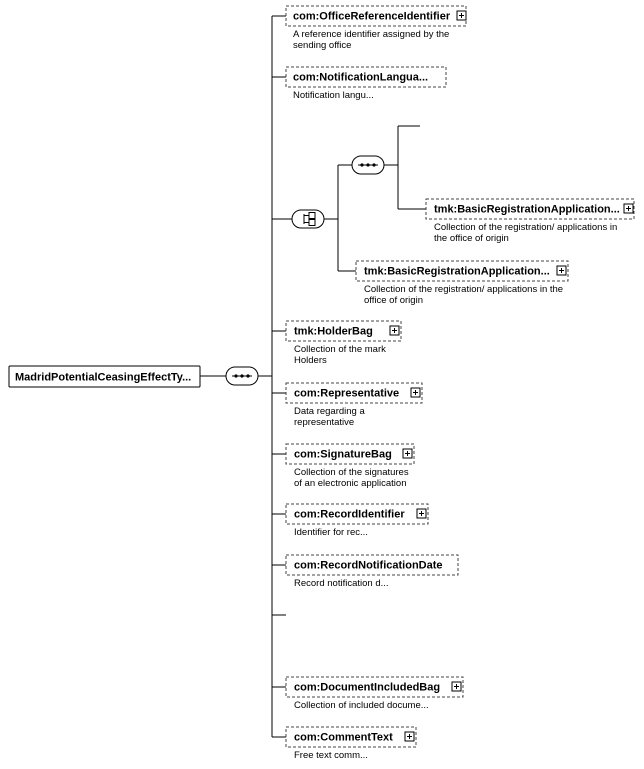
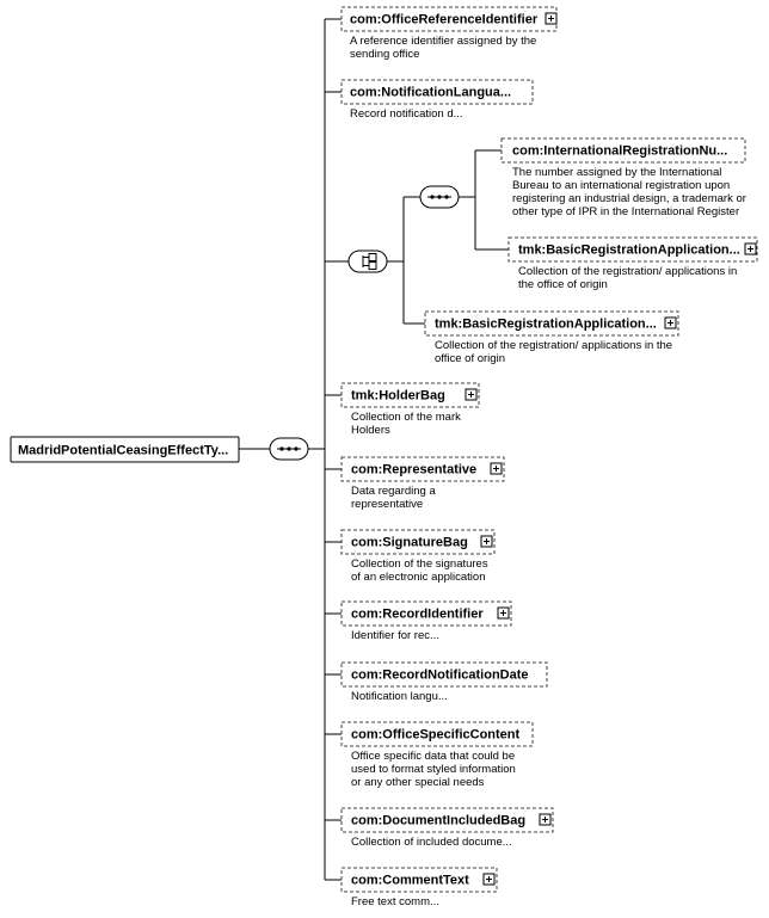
  MadridPotentialCeasingEffectTy...
  com:OfficeReferenceIdentifier
  A reference identifier assigned by the sending office
  com:NotificationLangua...
- Notification langu...
+ Record notification d...
+ com:InternationalRegistrationNu...
+ The number assigned by the International Bureau to an international registration upon registering an industrial design, a trademark or other type of IPR in the International Register
  tmk:BasicRegistrationApplication...
  Collection of the registration/ applications in the office of origin
  tmk:BasicRegistrationApplication...
  Collection of the registration/ applications in the office of origin
  tmk:HolderBag
  Collection of the mark Holders
  com:Representative
  Data regarding a representative
  com:SignatureBag
  Collection of the signatures of an electronic application
  com:RecordIdentifier
  Identifier for rec...
  com:RecordNotificationDate
- Record notification d...
+ Notification langu...
+ com:OfficeSpecificContent
+ Office specific data that could be used to format styled information or any other special needs
  com:DocumentIncludedBag
  Collection of included docume...
  com:CommentText
  Free text comm...
